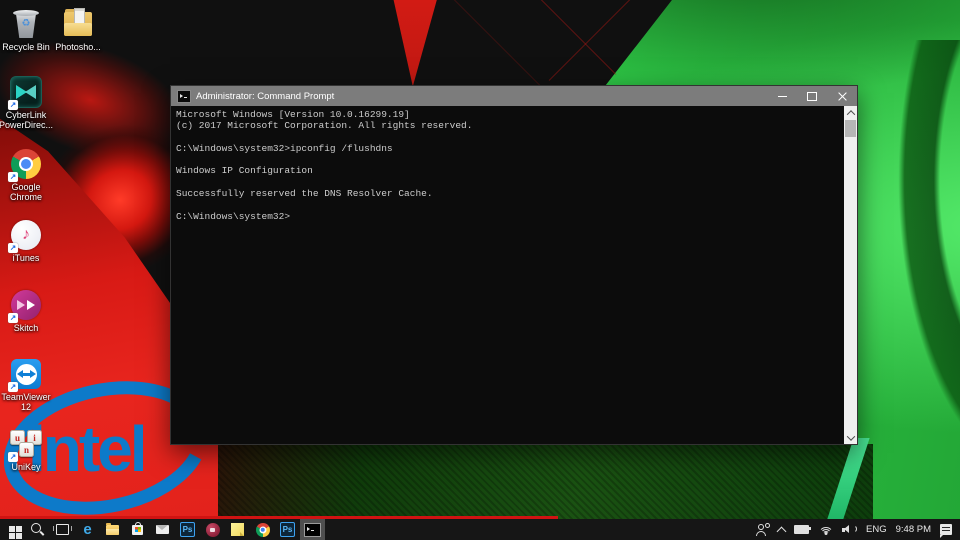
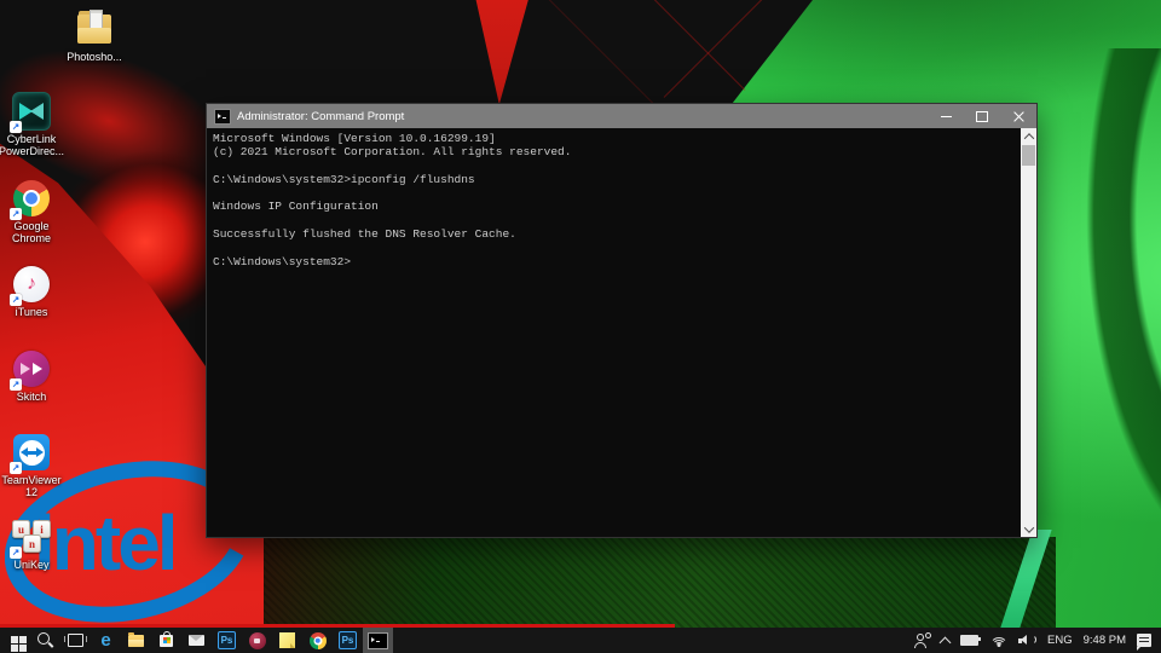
  intel
- ♻
- Recycle Bin
  Photosho...
  ↗
  CyberLink
  PowerDirec...
  ↗
  Google
  Chrome
  ♪
  ↗
  iTunes
  ↗
  Skitch
  ↗
  TeamViewer
  12
  u
  i
  n
  ↗
  UniKey
  Administrator: Command Prompt
  Microsoft Windows [Version 10.0.16299.19]
- (c) 2017 Microsoft Corporation. All rights reserved.
+ (c) 2021 Microsoft Corporation. All rights reserved.
  C:\Windows\system32>ipconfig /flushdns
  Windows IP Configuration
- Successfully reserved the DNS Resolver Cache.
+ Successfully flushed the DNS Resolver Cache.
  C:\Windows\system32>
  e
  Ps
  Ps
  ENG
  9:48 PM
